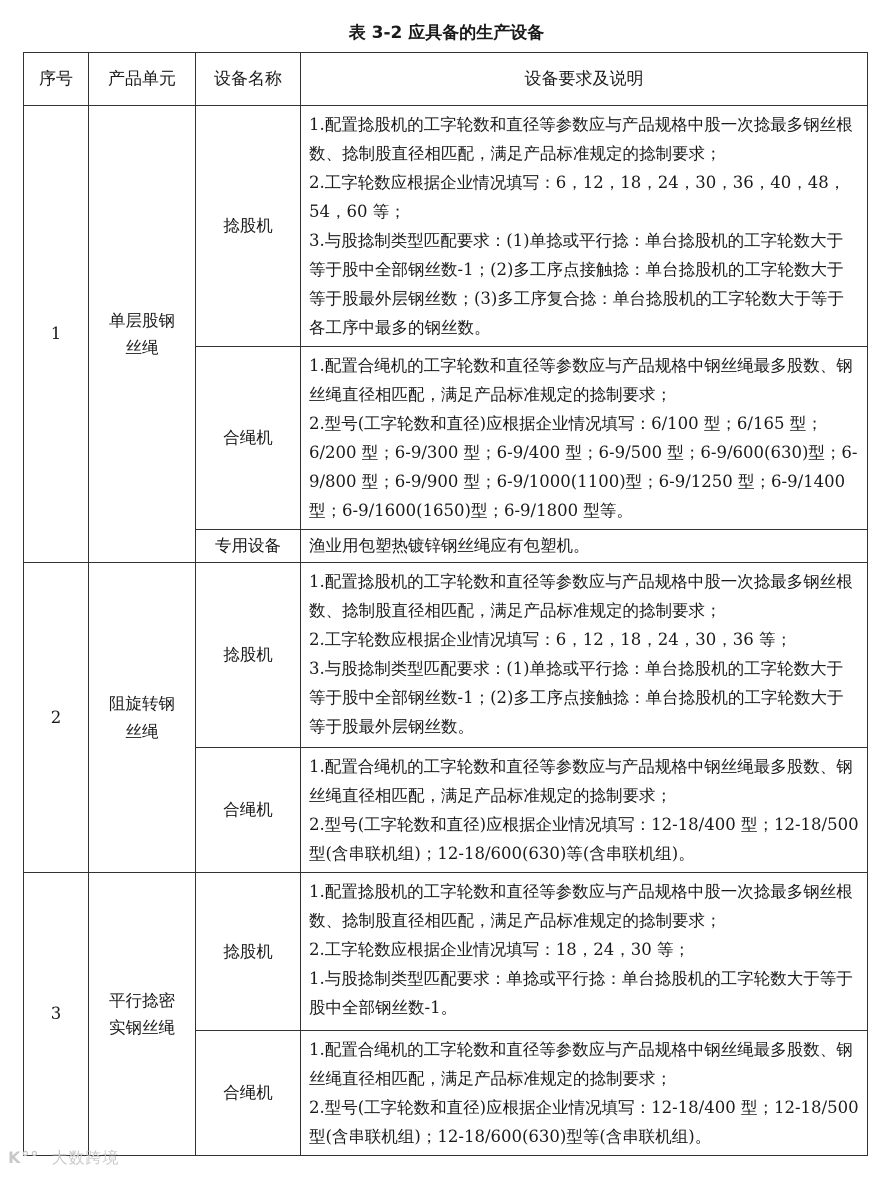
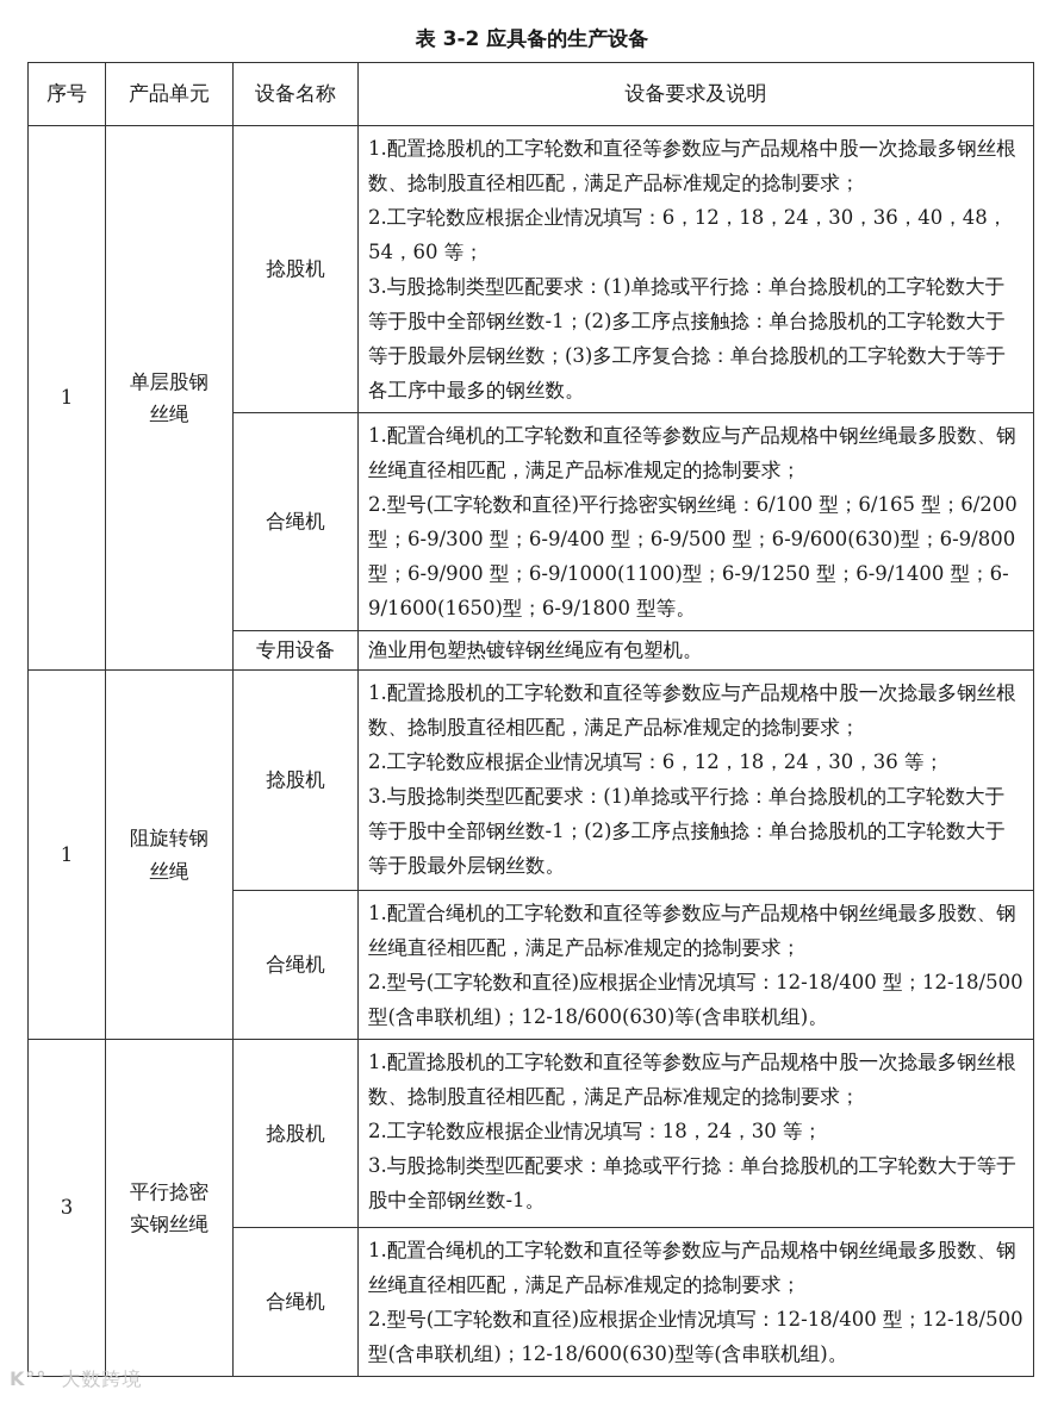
  表 3-2 应具备的生产设备
  序号	产品单元	设备名称	设备要求及说明
  1	单层股钢丝绳	捻股机	1.配置捻股机的工字轮数和直径等参数应与产品规格中股一次捻最多钢丝根数、捻制股直径相匹配，满足产品标准规定的捻制要求； 2.工字轮数应根据企业情况填写：6，12，18，24，30，36，40，48，54，60 等； 3.与股捻制类型匹配要求：(1)单捻或平行捻：单台捻股机的工字轮数大于等于股中全部钢丝数-1；(2)多工序点接触捻：单台捻股机的工字轮数大于等于股最外层钢丝数；(3)多工序复合捻：单台捻股机的工字轮数大于等于各工序中最多的钢丝数。
- 合绳机	1.配置合绳机的工字轮数和直径等参数应与产品规格中钢丝绳最多股数、钢丝绳直径相匹配，满足产品标准规定的捻制要求； 2.型号(工字轮数和直径)应根据企业情况填写：6/100 型；6/165 型；6/200 型；6-9/300 型；6-9/400 型；6-9/500 型；6-9/600(630)型；6-9/800 型；6-9/900 型；6-9/1000(1100)型；6-9/1250 型；6-9/1400 型；6-9/1600(1650)型；6-9/1800 型等。
+ 合绳机	1.配置合绳机的工字轮数和直径等参数应与产品规格中钢丝绳最多股数、钢丝绳直径相匹配，满足产品标准规定的捻制要求； 2.型号(工字轮数和直径)平行捻密实钢丝绳：6/100 型；6/165 型；6/200 型；6-9/300 型；6-9/400 型；6-9/500 型；6-9/600(630)型；6-9/800 型；6-9/900 型；6-9/1000(1100)型；6-9/1250 型；6-9/1400 型；6-9/1600(1650)型；6-9/1800 型等。
  专用设备	渔业用包塑热镀锌钢丝绳应有包塑机。
- 2	阻旋转钢丝绳	捻股机	1.配置捻股机的工字轮数和直径等参数应与产品规格中股一次捻最多钢丝根数、捻制股直径相匹配，满足产品标准规定的捻制要求； 2.工字轮数应根据企业情况填写：6，12，18，24，30，36 等； 3.与股捻制类型匹配要求：(1)单捻或平行捻：单台捻股机的工字轮数大于等于股中全部钢丝数-1；(2)多工序点接触捻：单台捻股机的工字轮数大于等于股最外层钢丝数。
+ 1	阻旋转钢丝绳	捻股机	1.配置捻股机的工字轮数和直径等参数应与产品规格中股一次捻最多钢丝根数、捻制股直径相匹配，满足产品标准规定的捻制要求； 2.工字轮数应根据企业情况填写：6，12，18，24，30，36 等； 3.与股捻制类型匹配要求：(1)单捻或平行捻：单台捻股机的工字轮数大于等于股中全部钢丝数-1；(2)多工序点接触捻：单台捻股机的工字轮数大于等于股最外层钢丝数。
  合绳机	1.配置合绳机的工字轮数和直径等参数应与产品规格中钢丝绳最多股数、钢丝绳直径相匹配，满足产品标准规定的捻制要求； 2.型号(工字轮数和直径)应根据企业情况填写：12-18/400 型；12-18/500 型(含串联机组)；12-18/600(630)等(含串联机组)。
- 3	平行捻密实钢丝绳	捻股机	1.配置捻股机的工字轮数和直径等参数应与产品规格中股一次捻最多钢丝根数、捻制股直径相匹配，满足产品标准规定的捻制要求； 2.工字轮数应根据企业情况填写：18，24，30 等； 1.与股捻制类型匹配要求：单捻或平行捻：单台捻股机的工字轮数大于等于股中全部钢丝数-1。
+ 3	平行捻密实钢丝绳	捻股机	1.配置捻股机的工字轮数和直径等参数应与产品规格中股一次捻最多钢丝根数、捻制股直径相匹配，满足产品标准规定的捻制要求； 2.工字轮数应根据企业情况填写：18，24，30 等； 3.与股捻制类型匹配要求：单捻或平行捻：单台捻股机的工字轮数大于等于股中全部钢丝数-1。
  合绳机	1.配置合绳机的工字轮数和直径等参数应与产品规格中钢丝绳最多股数、钢丝绳直径相匹配，满足产品标准规定的捻制要求； 2.型号(工字轮数和直径)应根据企业情况填写：12-18/400 型；12-18/500 型(含串联机组)；12-18/600(630)型等(含串联机组)。
  K°° 大数跨境
